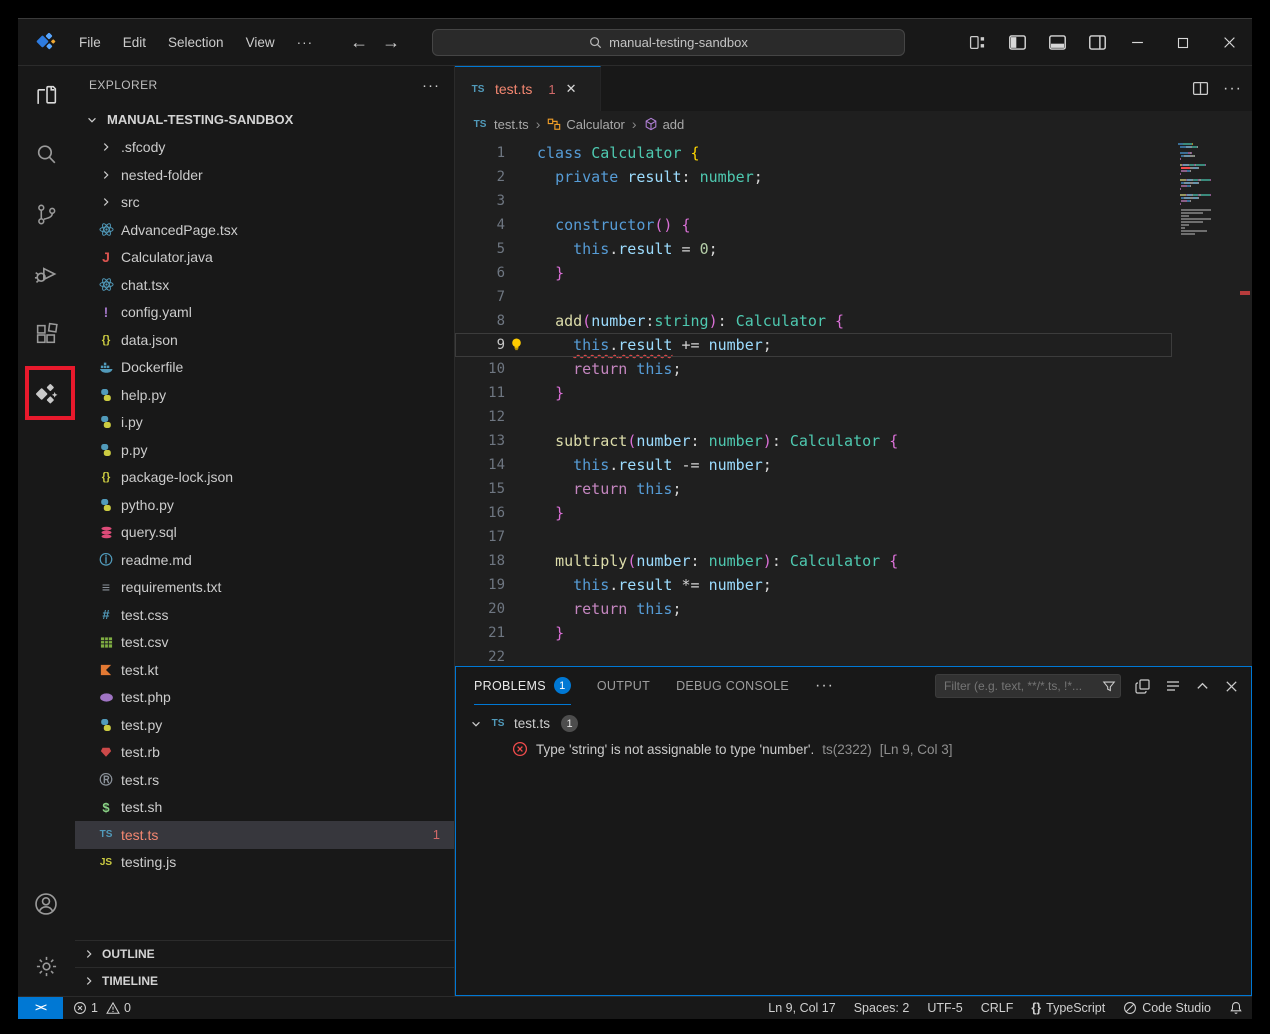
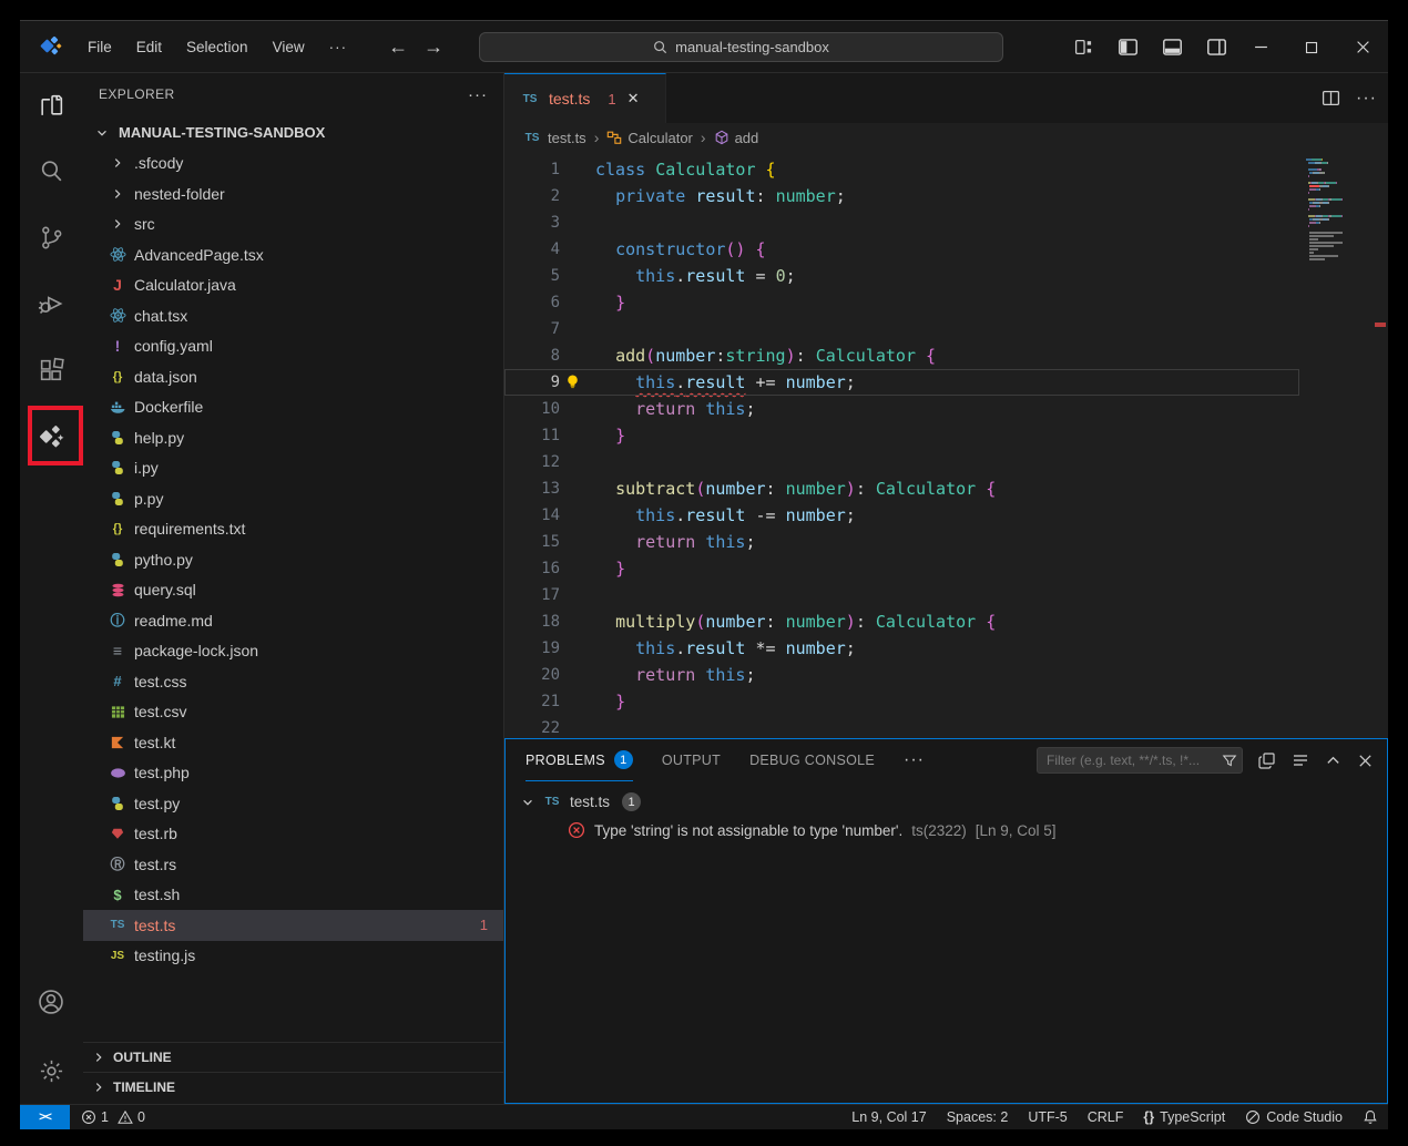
  File
  Edit
  Selection
  View
  ···
  ←
  →
  manual-testing-sandbox
  EXPLORER
  ···
  MANUAL-TESTING-SANDBOX
  .sfcody
  nested-folder
  src
  AdvancedPage.tsx
  J
  Calculator.java
  chat.tsx
  !
  config.yaml
  {}
  data.json
  Dockerfile
  help.py
  i.py
  p.py
  {}
- package-lock.json
+ requirements.txt
  pytho.py
  query.sql
  ⓘ
  readme.md
  ≡
- requirements.txt
+ package-lock.json
  #
  test.css
  test.csv
  test.kt
  test.php
  test.py
  test.rb
  Ⓡ
  test.rs
  $
  test.sh
  TS
  test.ts
  1
  JS
  testing.js
  OUTLINE
  TIMELINE
  TS
  test.ts
  1
  ✕
  ···
  TS
  test.ts
  ›
  Calculator
  ›
  add
  1
  class Calculator {
  2
  private result: number;
  3
  4
  constructor() {
  5
  this.result = 0;
  6
  }
  7
  8
  add(number:string): Calculator {
  9
  this.result += number;
  10
  return this;
  11
  }
  12
  13
  subtract(number: number): Calculator {
  14
  this.result -= number;
  15
  return this;
  16
  }
  17
  18
  multiply(number: number): Calculator {
  19
  this.result *= number;
  20
  return this;
  21
  }
  22
  PROBLEMS
  1
  OUTPUT
  DEBUG CONSOLE
  ···
  Filter (e.g. text, **/*.ts, !*...
  TS
  test.ts
  1
  Type 'string' is not assignable to type 'number'.
  ts(2322)
- [Ln 9, Col 3]
+ [Ln 9, Col 5]
  ><
  1
  0
  Ln 9, Col 17
  Spaces: 2
  UTF-5
  CRLF
  {}
  TypeScript
  Code Studio
